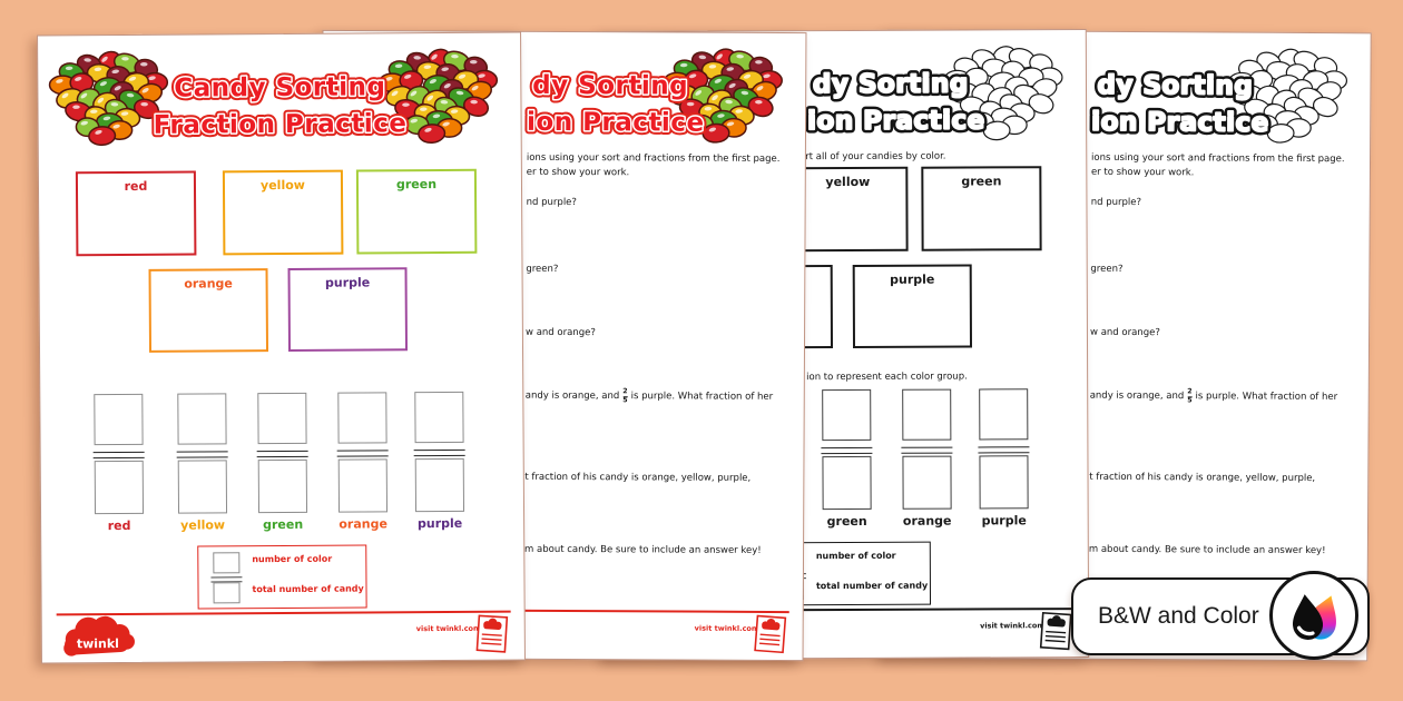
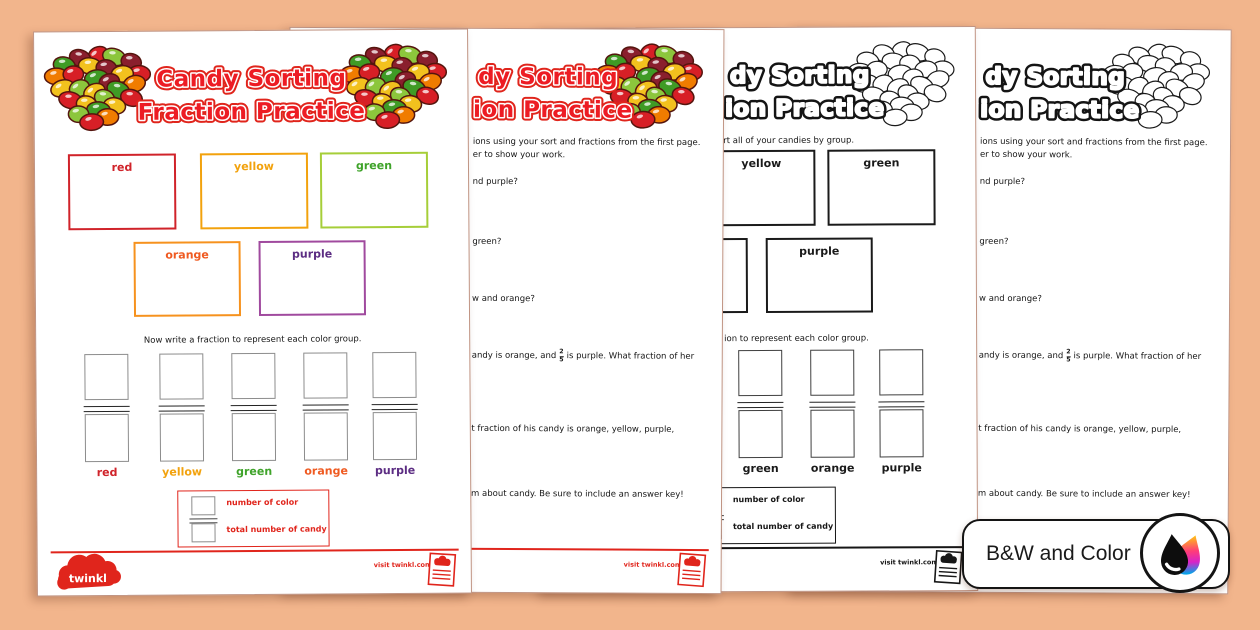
  Candy Sorting
  Fraction Practice
  red
  yellow
  green
  orange
  purple
+ Now write a fraction to represent each color group.
  red
  yellow
  green
  orange
  purple
  number of color
  total number of candy
  twinkl
  visit twinkl.com
  dy Sorting
  ion Practice
  ions using your sort and fractions from the first page.
  er to show your work.
  nd purple?
  green?
  w and orange?
  andy is orange, and
  is purple. What fraction of her
  t fraction of his candy is orange, yellow, purple,
  m about candy. Be sure to include an answer key!
  visit twinkl.com
  dy Sorting
  ion Practice
- rt all of your candies by color.
+ rt all of your candies by group.
  yellow
  green
  purple
  ion to represent each color group.
  green
  orange
  purple
  number of color
  total number of candy
  visit twinkl.com
  dy Sorting
  ion Practice
  ions using your sort and fractions from the first page.
  er to show your work.
  nd purple?
  green?
  w and orange?
  andy is orange, and
  is purple. What fraction of her
  t fraction of his candy is orange, yellow, purple,
  m about candy. Be sure to include an answer key!
  B&W and Color
